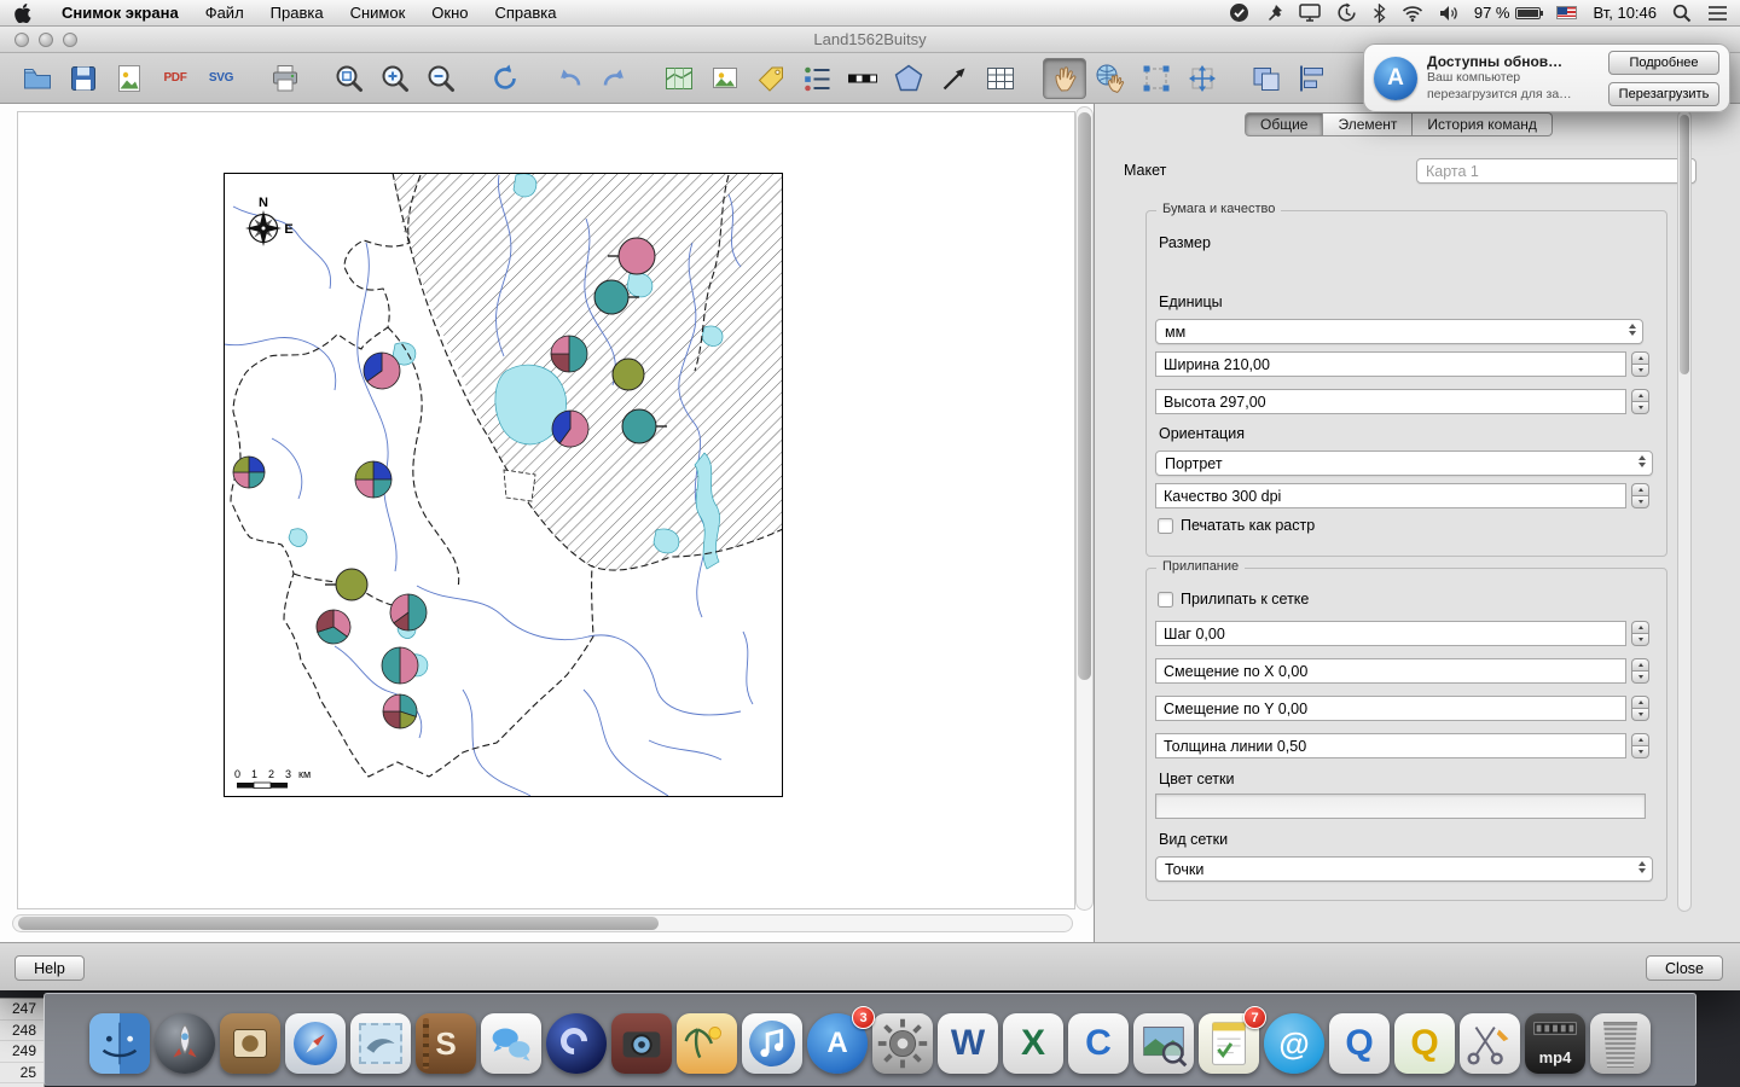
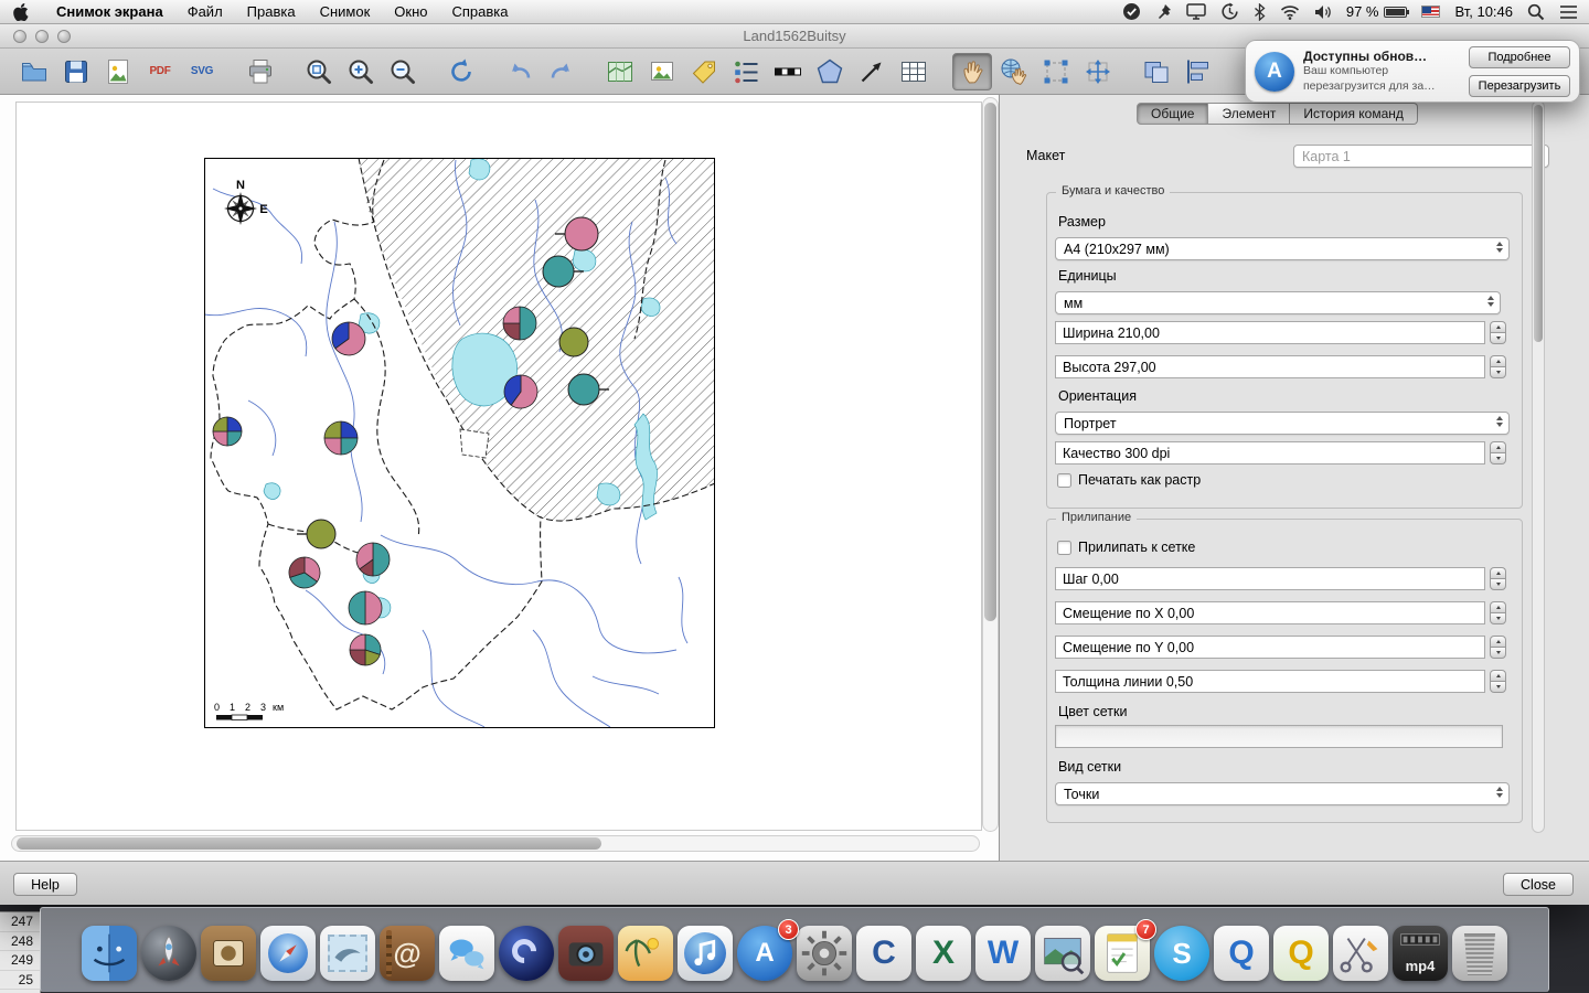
  Снимок экрана
  Файл
  Правка
  Снимок
  Окно
  Справка
  97 %
  Вт, 10:46
  247
  248
  249
  25
  Land1562Buitsy
  PDF
  SVG
  N
  E
  0
  1
  2
  3
  км
  Общие
  Элемент
  История команд
  Макет
  Карта 1
  Бумага и качество
  Размер
+ A4 (210x297 мм)
  Единицы
  мм
  Ширина 210,00
  Высота 297,00
  Ориентация
  Портрет
  Качество 300 dpi
  Печатать как растр
  Прилипание
  Прилипать к сетке
  Шаг 0,00
  Смещение по X 0,00
  Смещение по Y 0,00
  Толщина линии 0,50
  Цвет сетки
  Вид сетки
  Точки
  Help
  Close
  A
  Доступны обнов…
  Ваш компьютер
  перезагрузится для за…
  Подробнее
  Перезагрузить
- S
+ @
  A
  3
- W
+ C
  X
- C
+ W
  7
- @
+ S
  Q
  Q
  mp4
